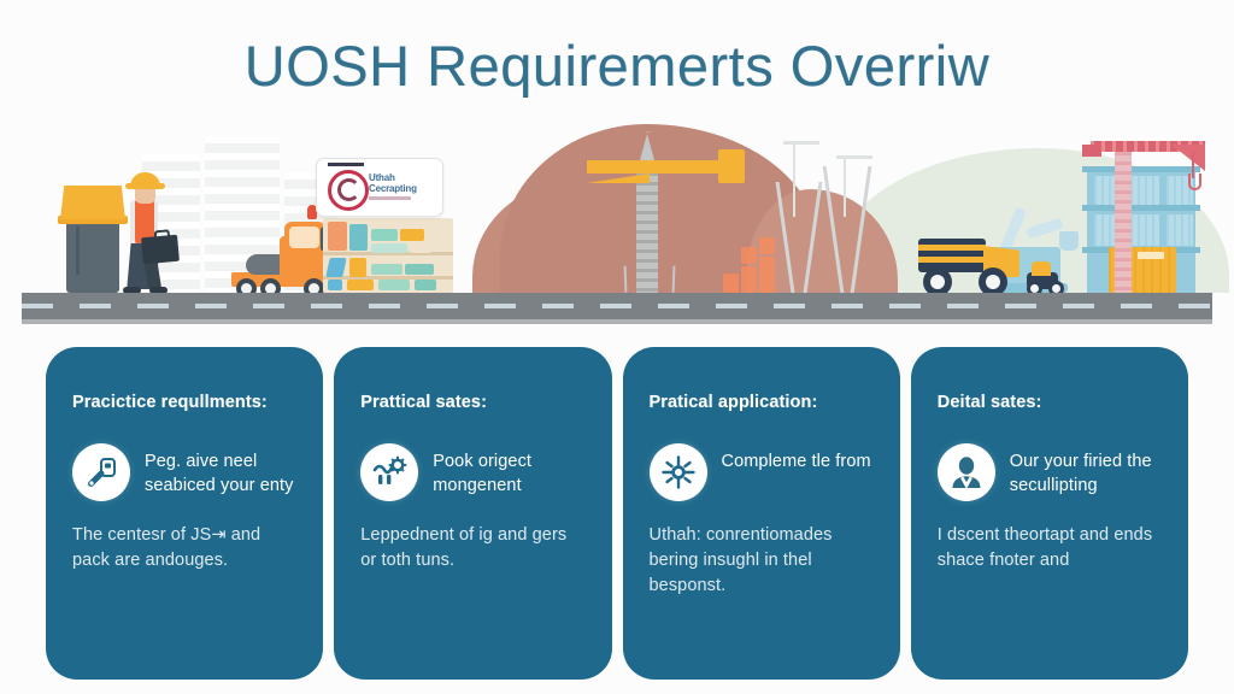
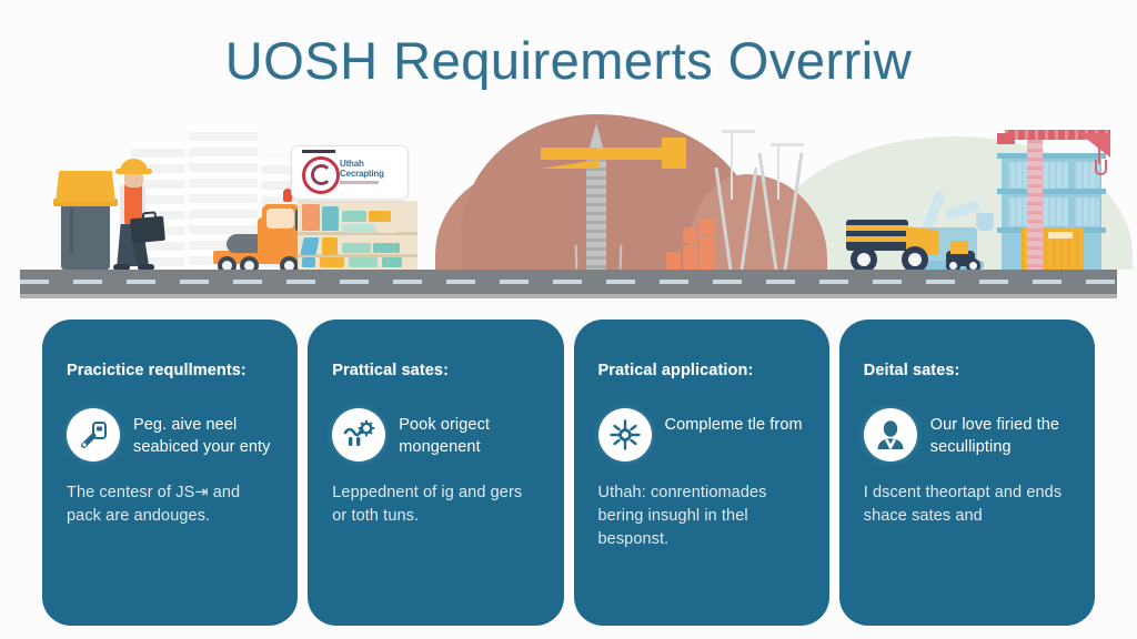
  UOSH Requiremerts Overriw
  Uthah
  Cecrapting
  Pracictice requllments:
  Peg. aive neel seabiced your enty
  The centesr of JS⇥ and pack are andouges.
  Prattical sates:
  Pook origect mongenent
  Leppednent of ig and gers or toth tuns.
  Pratical application:
  Compleme tle from
  Uthah: conrentiomades bering insughl in thel besponst.
  Deital sates:
- Our your firied the secullipting
+ Our love firied the secullipting
- I dscent theortapt and ends shace fnoter and
+ I dscent theortapt and ends shace sates and
